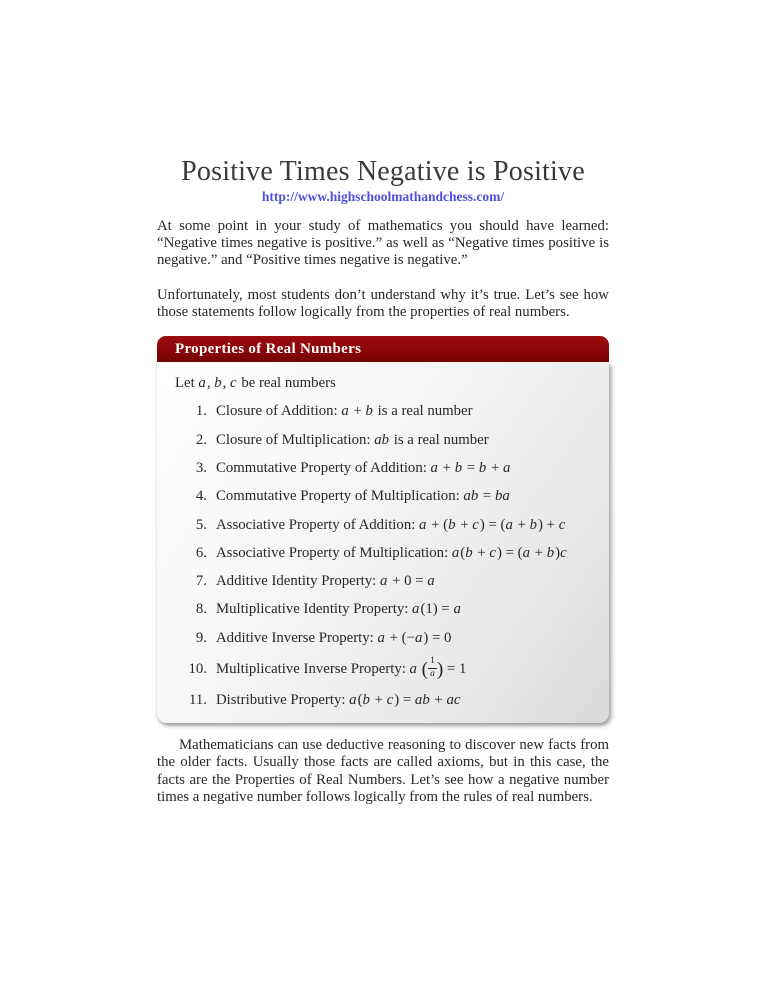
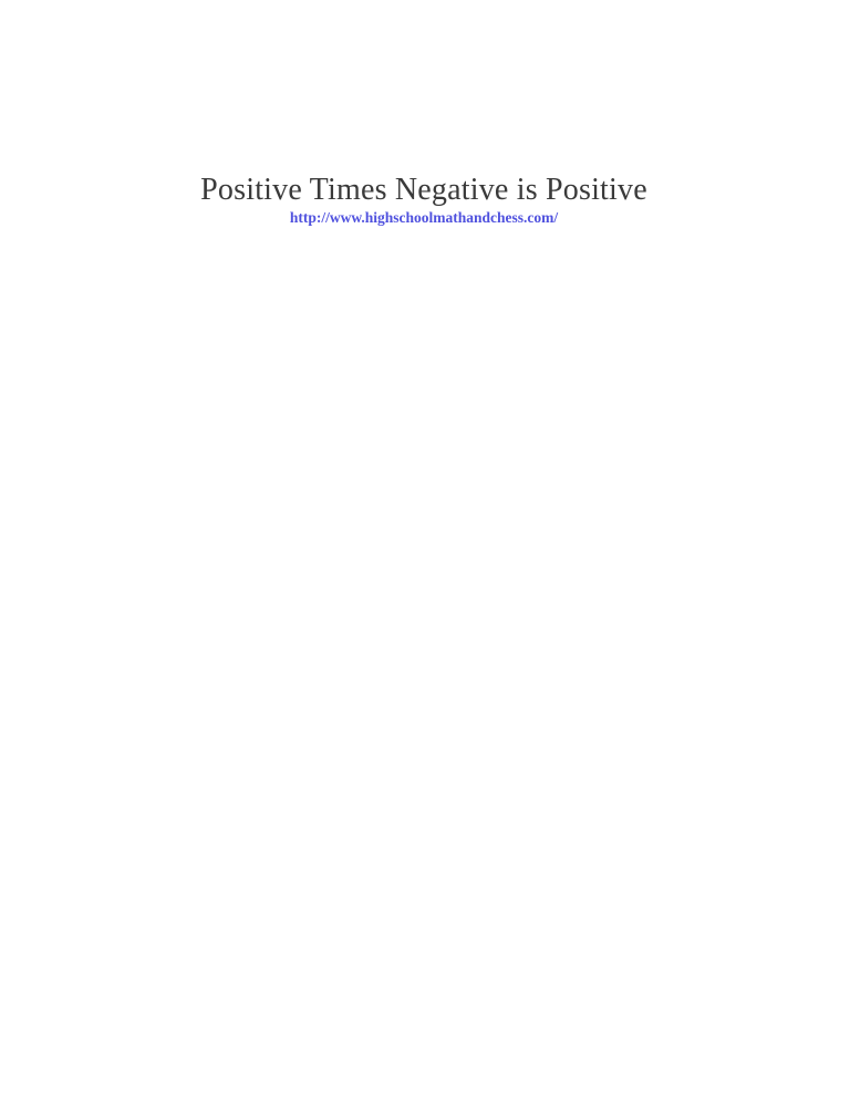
  Positive Times Negative is Positive
  http://www.highschoolmathandchess.com/
- At some point in your study of mathematics you should have learned: “Negative times negative is positive.” as well as “Negative times positive is negative.” and “Positive times negative is negative.”
- Unfortunately, most students don’t understand why it’s true. Let’s see how those statements follow logically from the properties of real numbers.
- Properties of Real Numbers
- Let a, b, c be real numbers
- 1.
- Closure of Addition: a + b is a real number
- 2.
- Closure of Multiplication: ab is a real number
- 3.
- Commutative Property of Addition: a + b = b + a
- 4.
- Commutative Property of Multiplication: ab = ba
- 5.
- Associative Property of Addition: a + (b + c) = (a + b) + c
- 6.
- Associative Property of Multiplication: a(b + c) = (a + b)c
- 7.
- Additive Identity Property: a + 0 = a
- 8.
- Multiplicative Identity Property: a(1) = a
- 9.
- Additive Inverse Property: a + (−a) = 0
- 10.
- Multiplicative Inverse Property: a (
- 1
- a
- ) = 1
- 11.
- Distributive Property: a(b + c) = ab + ac
- Mathematicians can use deductive reasoning to discover new facts from the older facts. Usually those facts are called axioms, but in this case, the facts are the Properties of Real Numbers. Let’s see how a negative number times a negative number follows logically from the rules of real numbers.
